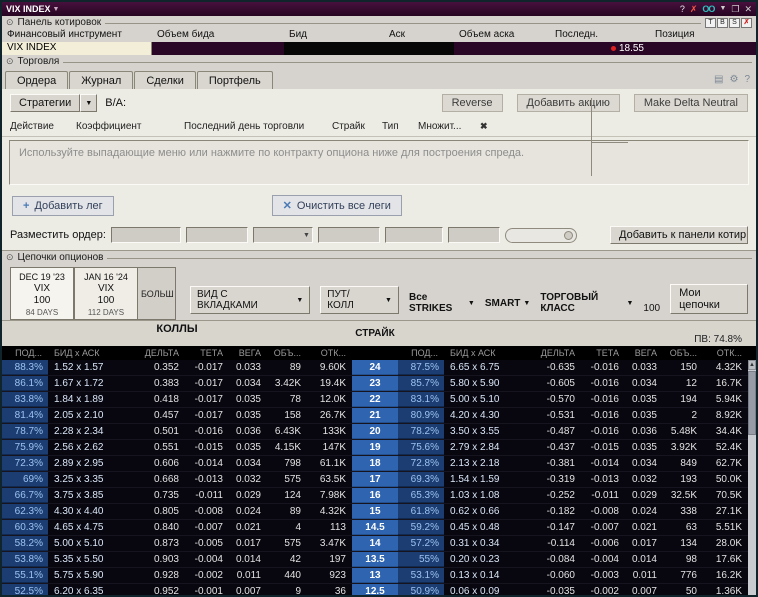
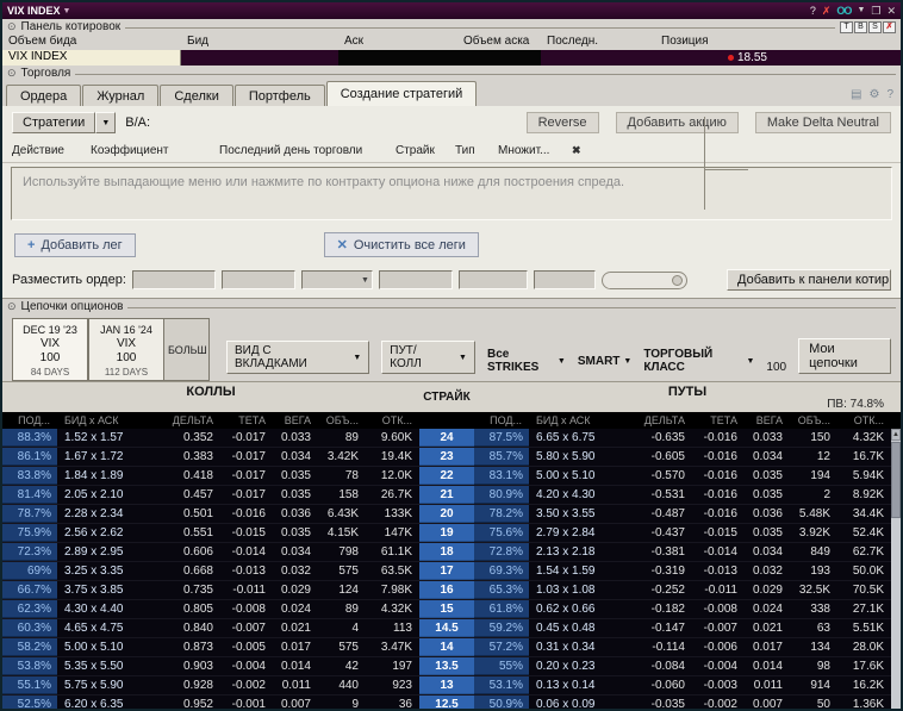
  VIX INDEX
  ?
  ✗
  OO
  ❐
  ✕
  ⊙
  Панель котировок
- Финансовый инструмент
  Объем бида
  Бид
  Аск
  Объем аска
  Последн.
  Позиция
  VIX INDEX
  18.55
  ⊙
  Торговля
  Ордера
  Журнал
  Сделки
  Портфель
+ Создание стратегий
  ▤
  ⚙
  ?
  Стратегии
  В/А:
  Reverse
  Добавить акцию
  Make Delta Neutral
  Действие
  Коэффициент
  Последний день торговли
  Страйк
  Тип
  Множит...
  ✖
  Используйте выпадающие меню или нажмите по контракту опциона ниже для построения спреда.
  +
  Добавить лег
  ✕
  Очистить все леги
  Разместить ордер:
  Добавить к панели котир
  ⊙
  Цепочки опционов
  DEC 19 '23
  VIX
  100
  84 DAYS
  JAN 16 '24
  VIX
  100
  112 DAYS
  БОЛЬШ
  ВИД С ВКЛАДКАМИ
  ПУТ/КОЛЛ
  Все STRIKES
  SMART
  ТОРГОВЫЙ КЛАСС
  100
  Мои цепочки
  КОЛЛЫ
  СТРАЙК
+ ПУТЫ
  ПВ: 74.8%
  ПОД...
  БИД x АСК
  ДЕЛЬТА
  ТЕТА
  ВЕГА
  ОБЪ...
  ОТК...
  ПОД...
  БИД x АСК
  ДЕЛЬТА
  ТЕТА
  ВЕГА
  ОБЪ...
  ОТК...
  88.3%
  1.52 x 1.57
  0.352
  -0.017
  0.033
  89
  9.60K
  24
  87.5%
  6.65 x 6.75
  -0.635
  -0.016
  0.033
  150
  4.32K
  86.1%
  1.67 x 1.72
  0.383
  -0.017
  0.034
  3.42K
  19.4K
  23
  85.7%
  5.80 x 5.90
  -0.605
  -0.016
  0.034
  12
  16.7K
  83.8%
  1.84 x 1.89
  0.418
  -0.017
  0.035
  78
  12.0K
  22
  83.1%
  5.00 x 5.10
  -0.570
  -0.016
  0.035
  194
  5.94K
  81.4%
  2.05 x 2.10
  0.457
  -0.017
  0.035
  158
  26.7K
  21
  80.9%
  4.20 x 4.30
  -0.531
  -0.016
  0.035
  2
  8.92K
  78.7%
  2.28 x 2.34
  0.501
  -0.016
  0.036
  6.43K
  133K
  20
  78.2%
  3.50 x 3.55
  -0.487
  -0.016
  0.036
  5.48K
  34.4K
  75.9%
  2.56 x 2.62
  0.551
  -0.015
  0.035
  4.15K
  147K
  19
  75.6%
  2.79 x 2.84
  -0.437
  -0.015
  0.035
  3.92K
  52.4K
  72.3%
  2.89 x 2.95
  0.606
  -0.014
  0.034
  798
  61.1K
  18
  72.8%
  2.13 x 2.18
  -0.381
  -0.014
  0.034
  849
  62.7K
  69%
  3.25 x 3.35
  0.668
  -0.013
  0.032
  575
  63.5K
  17
  69.3%
  1.54 x 1.59
  -0.319
  -0.013
  0.032
  193
  50.0K
  66.7%
  3.75 x 3.85
  0.735
  -0.011
  0.029
  124
  7.98K
  16
  65.3%
  1.03 x 1.08
  -0.252
  -0.011
  0.029
  32.5K
  70.5K
  62.3%
  4.30 x 4.40
  0.805
  -0.008
  0.024
  89
  4.32K
  15
  61.8%
  0.62 x 0.66
  -0.182
  -0.008
  0.024
  338
  27.1K
  60.3%
  4.65 x 4.75
  0.840
  -0.007
  0.021
  4
  113
  14.5
  59.2%
  0.45 x 0.48
  -0.147
  -0.007
  0.021
  63
  5.51K
  58.2%
  5.00 x 5.10
  0.873
  -0.005
  0.017
  575
  3.47K
  14
  57.2%
  0.31 x 0.34
  -0.114
  -0.006
  0.017
  134
  28.0K
  53.8%
  5.35 x 5.50
  0.903
  -0.004
  0.014
  42
  197
  13.5
  55%
  0.20 x 0.23
  -0.084
  -0.004
  0.014
  98
  17.6K
  55.1%
  5.75 x 5.90
  0.928
  -0.002
  0.011
  440
  923
  13
  53.1%
  0.13 x 0.14
  -0.060
  -0.003
  0.011
- 776
+ 914
  16.2K
  52.5%
  6.20 x 6.35
  0.952
  -0.001
  0.007
  9
  36
  12.5
  50.9%
  0.06 x 0.09
  -0.035
  -0.002
  0.007
  50
  1.36K
